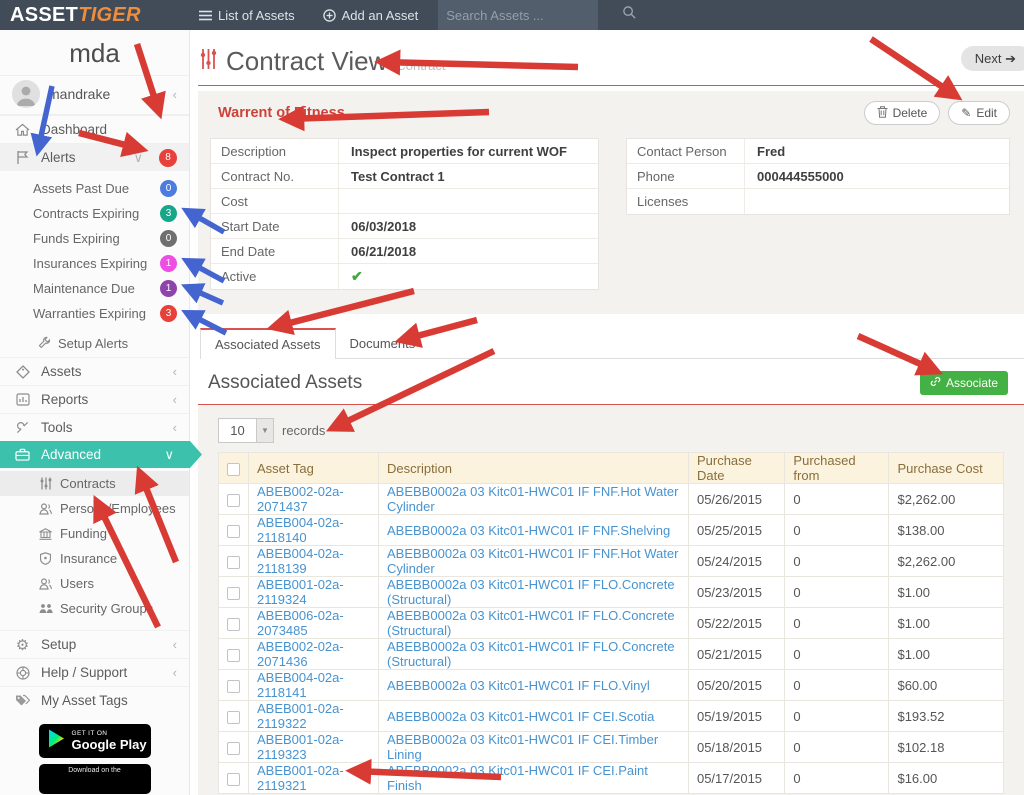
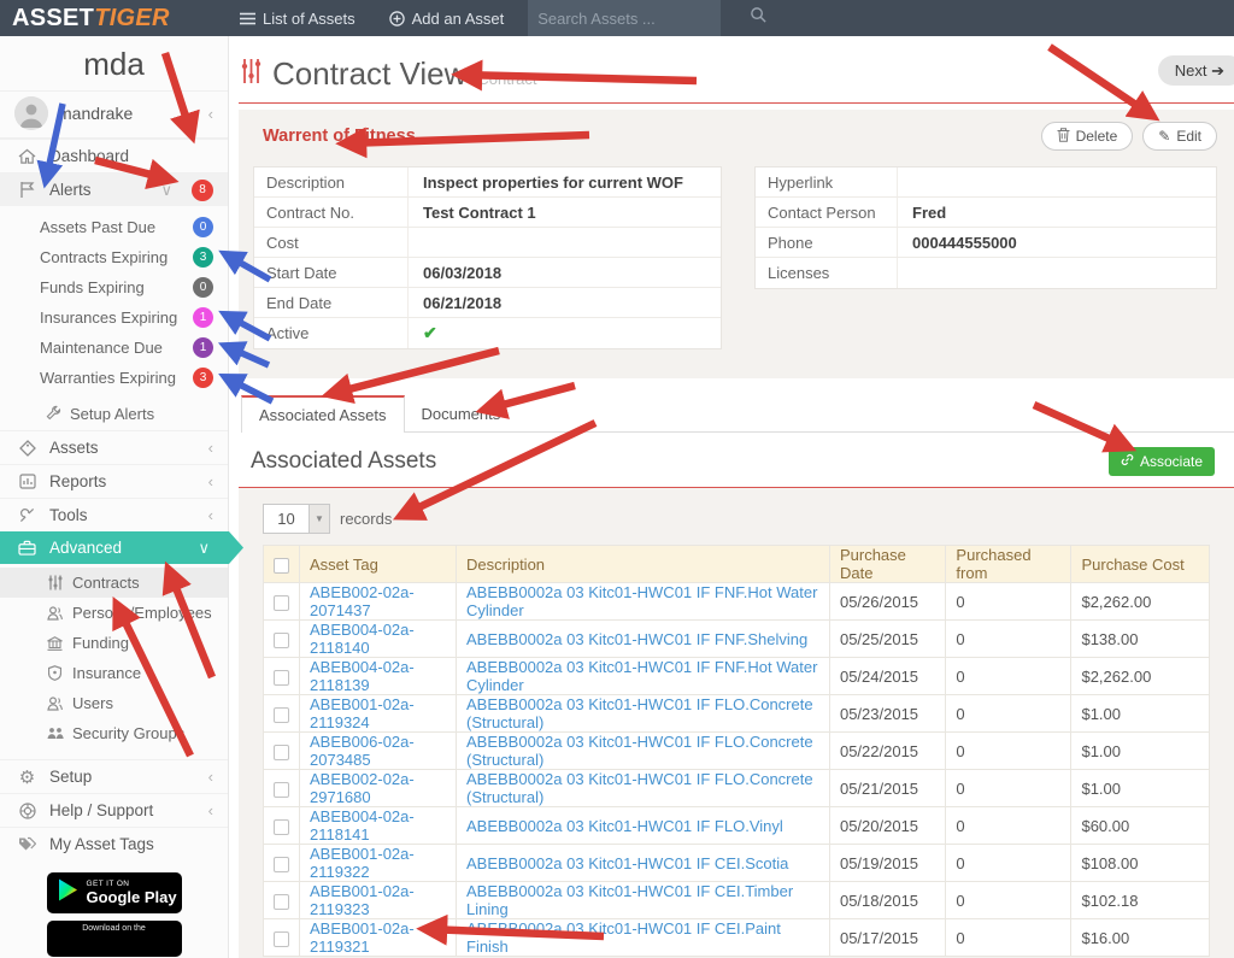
  ASSETTIGER
  List of Assets
  Add an Asset
  Search Assets ...
  mda
  mandrake
  ‹
  Dashboard
  Alerts
  ∨
  8
  Assets Past Due
  0
  Contracts Expiring
  3
  Funds Expiring
  0
  Insurances Expiring
  1
  Maintenance Due
  1
  Warranties Expiring
  3
  Setup Alerts
  Assets
  ‹
  Reports
  ‹
  Tools
  ‹
  Advanced
  ∨
  Contracts
  Persos/Emploees
  Funding
  Insurance
  Users
  Security Group
  ⚙
  Setup
  ‹
  Help / Support
  ‹
  My Asset Tags
  Google Play
  Contract View
  Next ➔
  Warrent of Fitness
  Delete
  ✎
  Edit
  Description
  Inspect properties for current WOF
  Contract No.
  Test Contract 1
  Cost
  Start Date
  06/03/2018
  End Date
  06/21/2018
  Active
  ✔
+ Hyperlink
  Contact Person
  Fred
  Phone
  000444555000
  Licenses
  Associated Assets
  Documents
  Associated Assets
  Associate
  10
  ▼
  records
  	Asset Tag	Description	Purchase Date	Purchased from	Purchase Cost
  	ABEB002-02a-2071437	ABEBB0002a 03 Kitc01-HWC01 IF FNF.Hot Water Cylinder	05/26/2015	0	$2,262.00
  	ABEB004-02a-2118140	ABEBB0002a 03 Kitc01-HWC01 IF FNF.Shelving	05/25/2015	0	$138.00
  	ABEB004-02a-2118139	ABEBB0002a 03 Kitc01-HWC01 IF FNF.Hot Water Cylinder	05/24/2015	0	$2,262.00
  	ABEB001-02a-2119324	ABEBB0002a 03 Kitc01-HWC01 IF FLO.Concrete (Structural)	05/23/2015	0	$1.00
  	ABEB006-02a-2073485	ABEBB0002a 03 Kitc01-HWC01 IF FLO.Concrete (Structural)	05/22/2015	0	$1.00
- 	ABEB002-02a-2071436	ABEBB0002a 03 Kitc01-HWC01 IF FLO.Concrete (Structural)	05/21/2015	0	$1.00
+ 	ABEB002-02a-2971680	ABEBB0002a 03 Kitc01-HWC01 IF FLO.Concrete (Structural)	05/21/2015	0	$1.00
  	ABEB004-02a-2118141	ABEBB0002a 03 Kitc01-HWC01 IF FLO.Vinyl	05/20/2015	0	$60.00
- 	ABEB001-02a-2119322	ABEBB0002a 03 Kitc01-HWC01 IF CEI.Scotia	05/19/2015	0	$193.52
+ 	ABEB001-02a-2119322	ABEBB0002a 03 Kitc01-HWC01 IF CEI.Scotia	05/19/2015	0	$108.00
  	ABEB001-02a-2119323	ABEBB0002a 03 Kitc01-HWC01 IF CEI.Timber Lining	05/18/2015	0	$102.18
  	ABEB001-02a-2119321	B0002a 03 Kitc01-HWC01 IF CEI.Paint Finish	05/17/2015	0	$16.00
